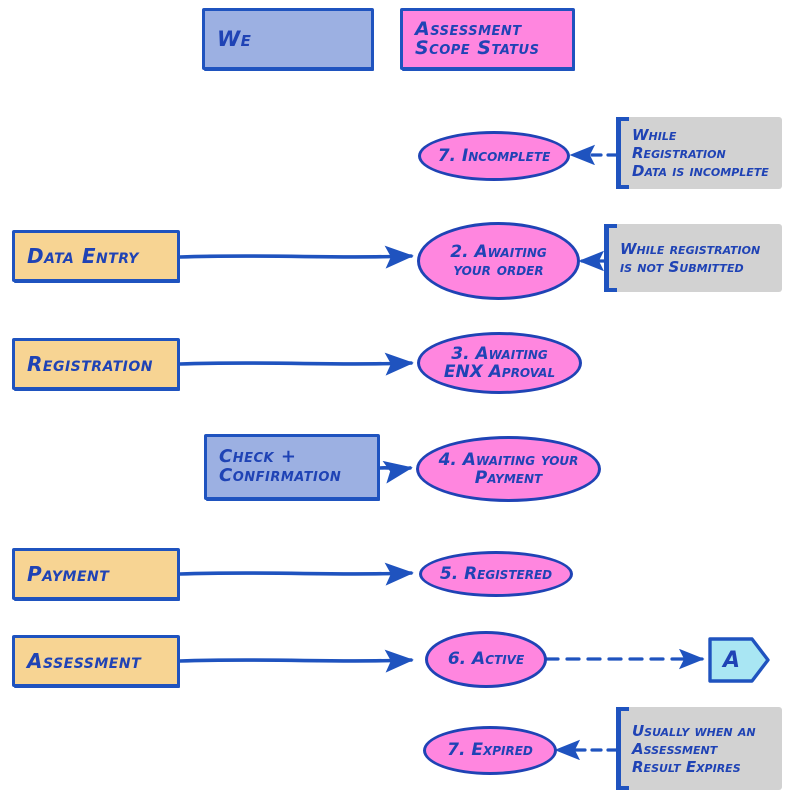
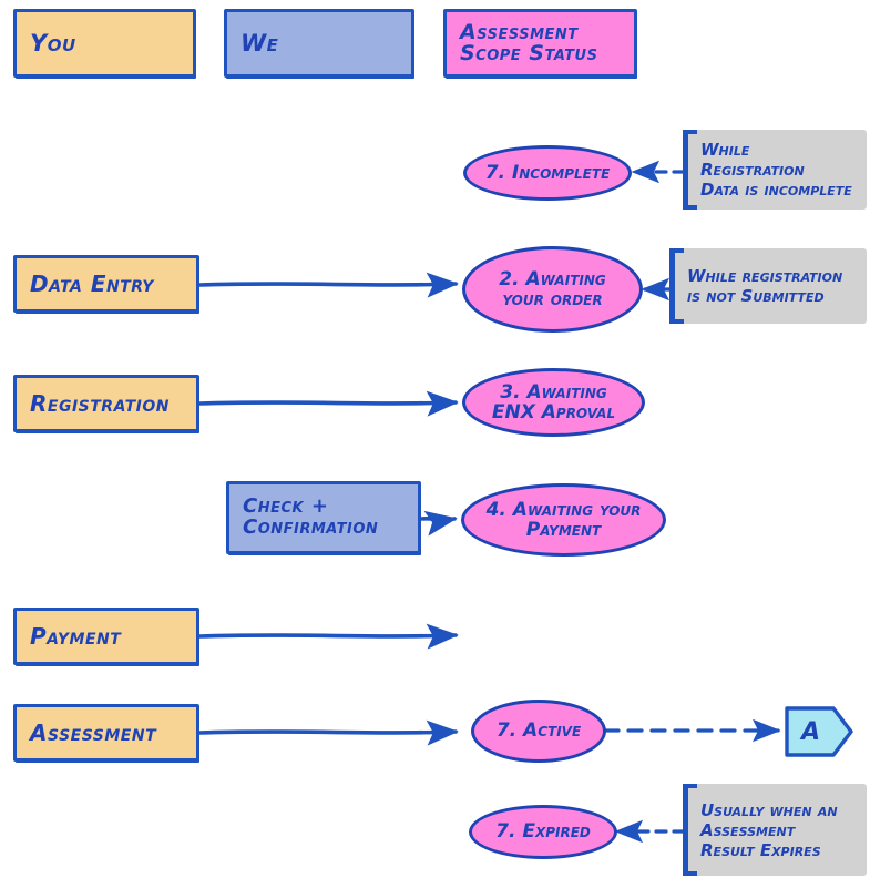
+ You
  We
  Assessment
  Scope Status
  Data Entry
  Registration
  Check +
  Confirmation
  Payment
  Assessment
  7. Incomplete
  2. Awaiting
  your order
  3. Awaiting
  ENX Aproval
  4. Awaiting your
  Payment
- 5. Registered
- 6. Active
+ 7. Active
  7. Expired
  While Registration
  Data is incomplete
  While registration
  is not Submitted
  Usually when an
  Assessment
  Result Expires
  A
